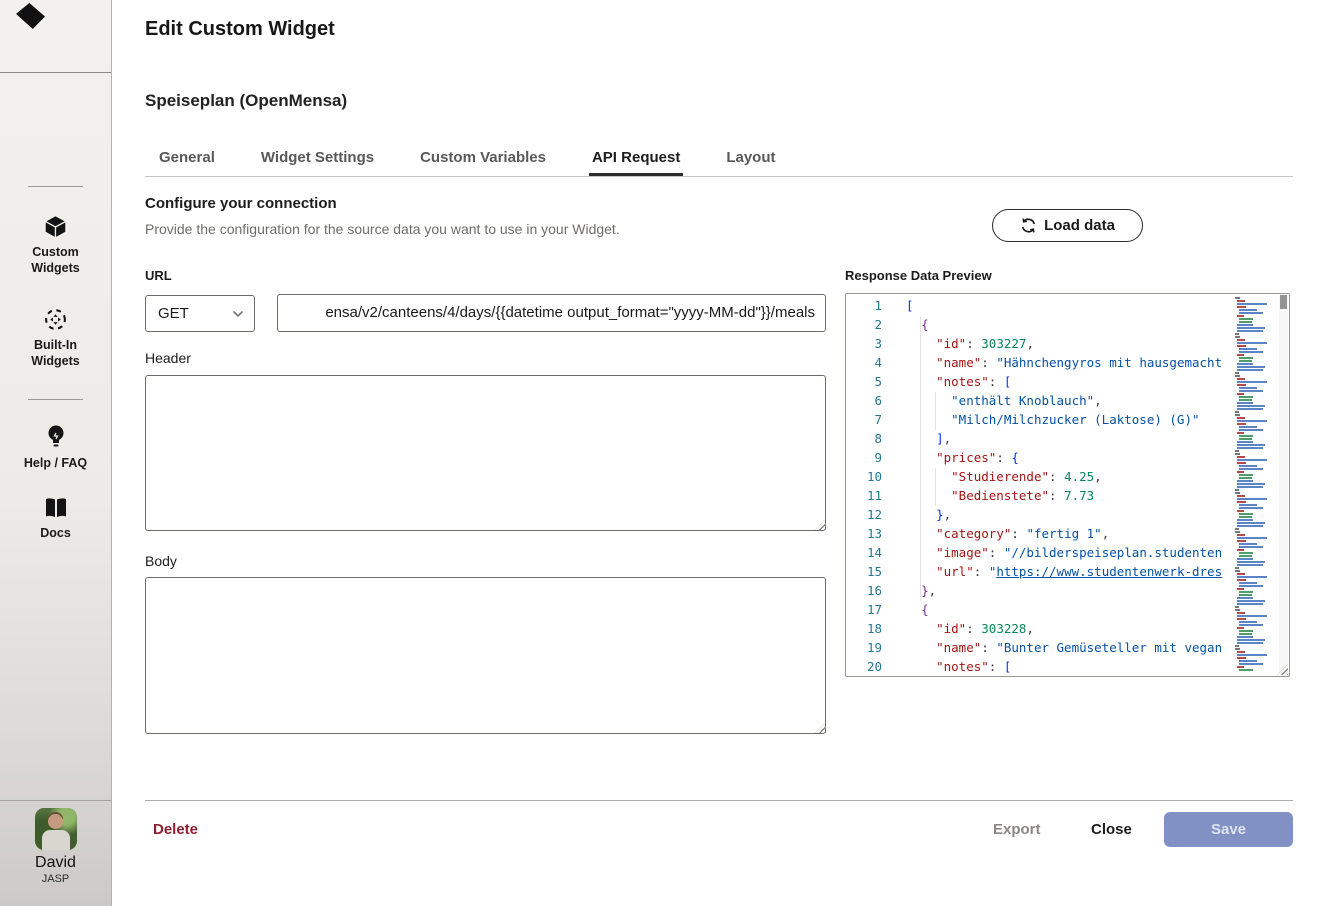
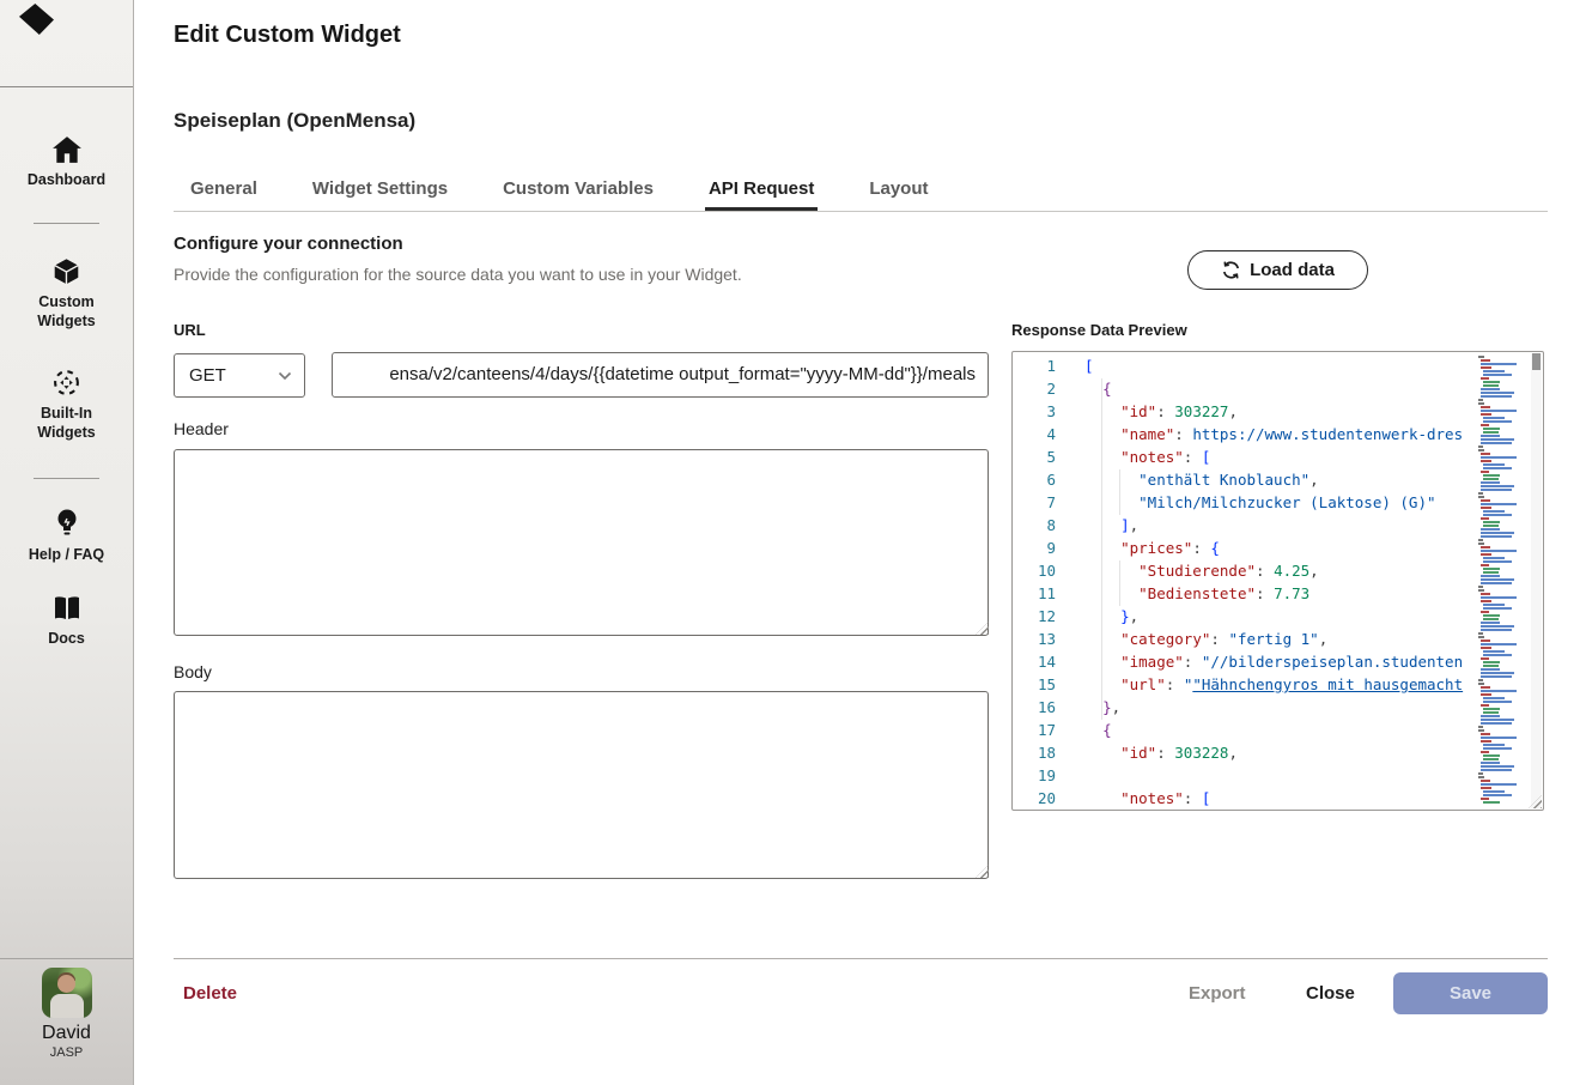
+ Dashboard
  Custom
  Widgets
  Built-In
  Widgets
  Help / FAQ
  Docs
  David
  JASP
  Edit Custom Widget
  Speiseplan (OpenMensa)
  General
  Widget Settings
  Custom Variables
  API Request
  Layout
  Configure your connection
  Provide the configuration for the source data you want to use in your Widget.
  Load data
  URL
  GET
  ensa/v2/canteens/4/days/{{datetime output_format="yyyy-MM-dd"}}/meals
  Header
  Body
  Response Data Preview
  1
  [
  2
  {
  3
  "id": 303227,
  4
- "name": "Hähnchengyros mit hausgemacht
+ "name": https://www.studentenwerk-dres
  5
  "notes": [
  6
  "enthält Knoblauch",
  7
  "Milch/Milchzucker (Laktose) (G)"
  8
  ],
  9
  "prices": {
  10
  "Studierende": 4.25,
  11
  "Bedienstete": 7.73
  12
  },
  13
  "category": "fertig 1",
  14
  "image": "//bilderspeiseplan.studenten
  15
- "url": "https://www.studentenwerk-dres
+ "url": ""Hähnchengyros mit hausgemacht
  16
  },
  17
  {
  18
  "id": 303228,
  19
- "name": "Bunter Gemüseteller mit vegan
  20
  "notes": [
  Delete
  Export
  Close
  Save
